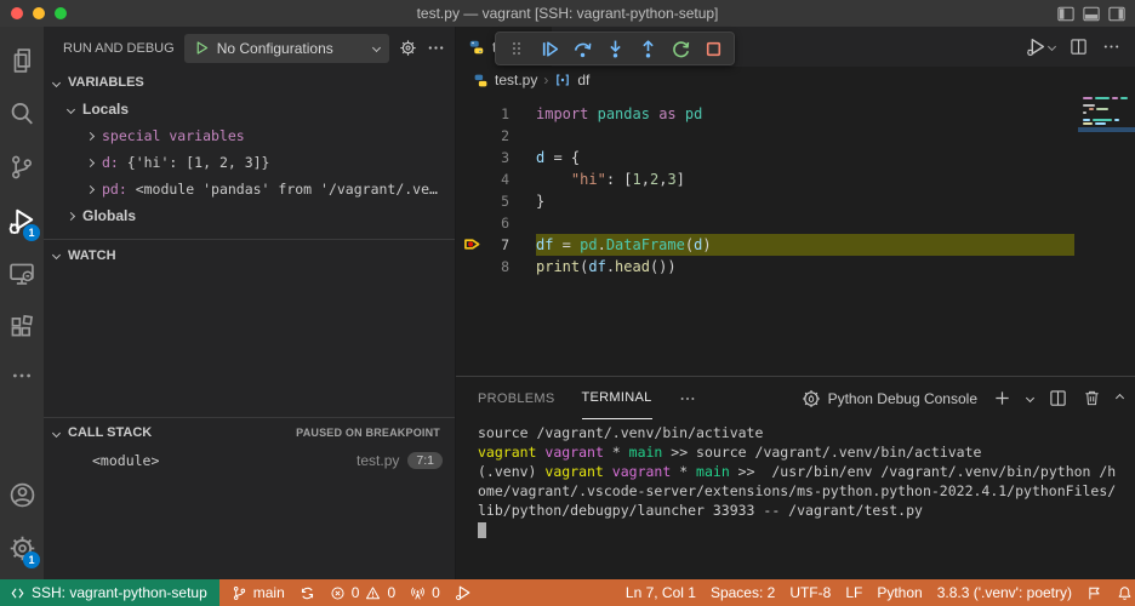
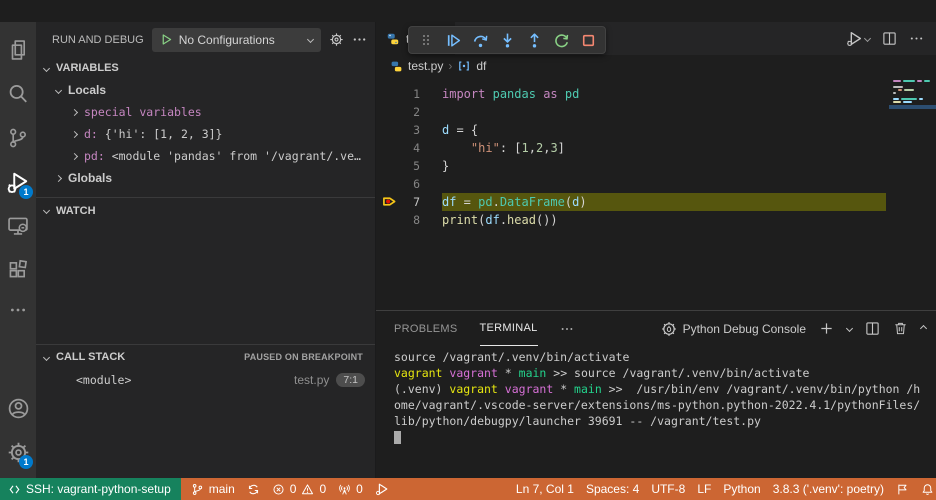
- test.py — vagrant [SSH: vagrant-python-setup]
  1
  1
  RUN AND DEBUG
  No Configurations
  VARIABLES
  Locals
  special variables
  d: {'hi': [1, 2, 3]}
  pd: <module 'pandas' from '/vagrant/.ven
  Globals
  WATCH
  CALL STACK
  PAUSED ON BREAKPOINT
  <module>
  test.py
  7:1
  test.py
  ›
  df
  1
  import pandas as pd
  2
  3
  d = {
  4
  "hi": [1,2,3]
  5
  }
  6
  7
  df = pd.DataFrame(d)
  8
  print(df.head())
  PROBLEMS
  TERMINAL
  Python Debug Console
  source /vagrant/.venv/bin/activate
  vagrant vagrant * main >> source /vagrant/.venv/bin/activate
  (.venv) vagrant vagrant * main >> /usr/bin/env /vagrant/.venv/bin/python /h
  ome/vagrant/.vscode-server/extensions/ms-python.python-2022.4.1/pythonFiles/
- lib/python/debugpy/launcher 33933 -- /vagrant/test.py
+ lib/python/debugpy/launcher 39691 -- /vagrant/test.py
  SSH: vagrant-python-setup
  main
  0
  0
  0
  Ln 7, Col 1
- Spaces: 2
+ Spaces: 4
  UTF-8
  LF
  Python
  3.8.3 ('.venv': poetry)
